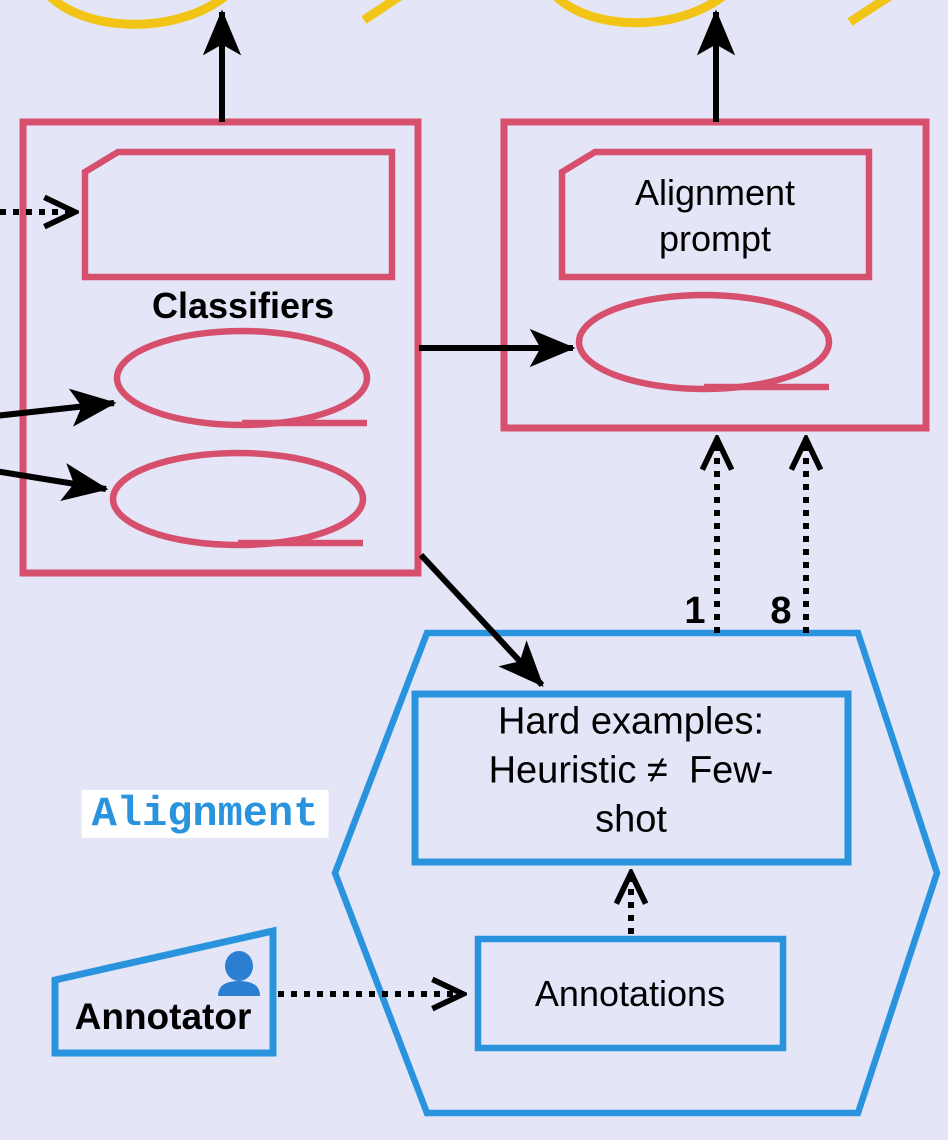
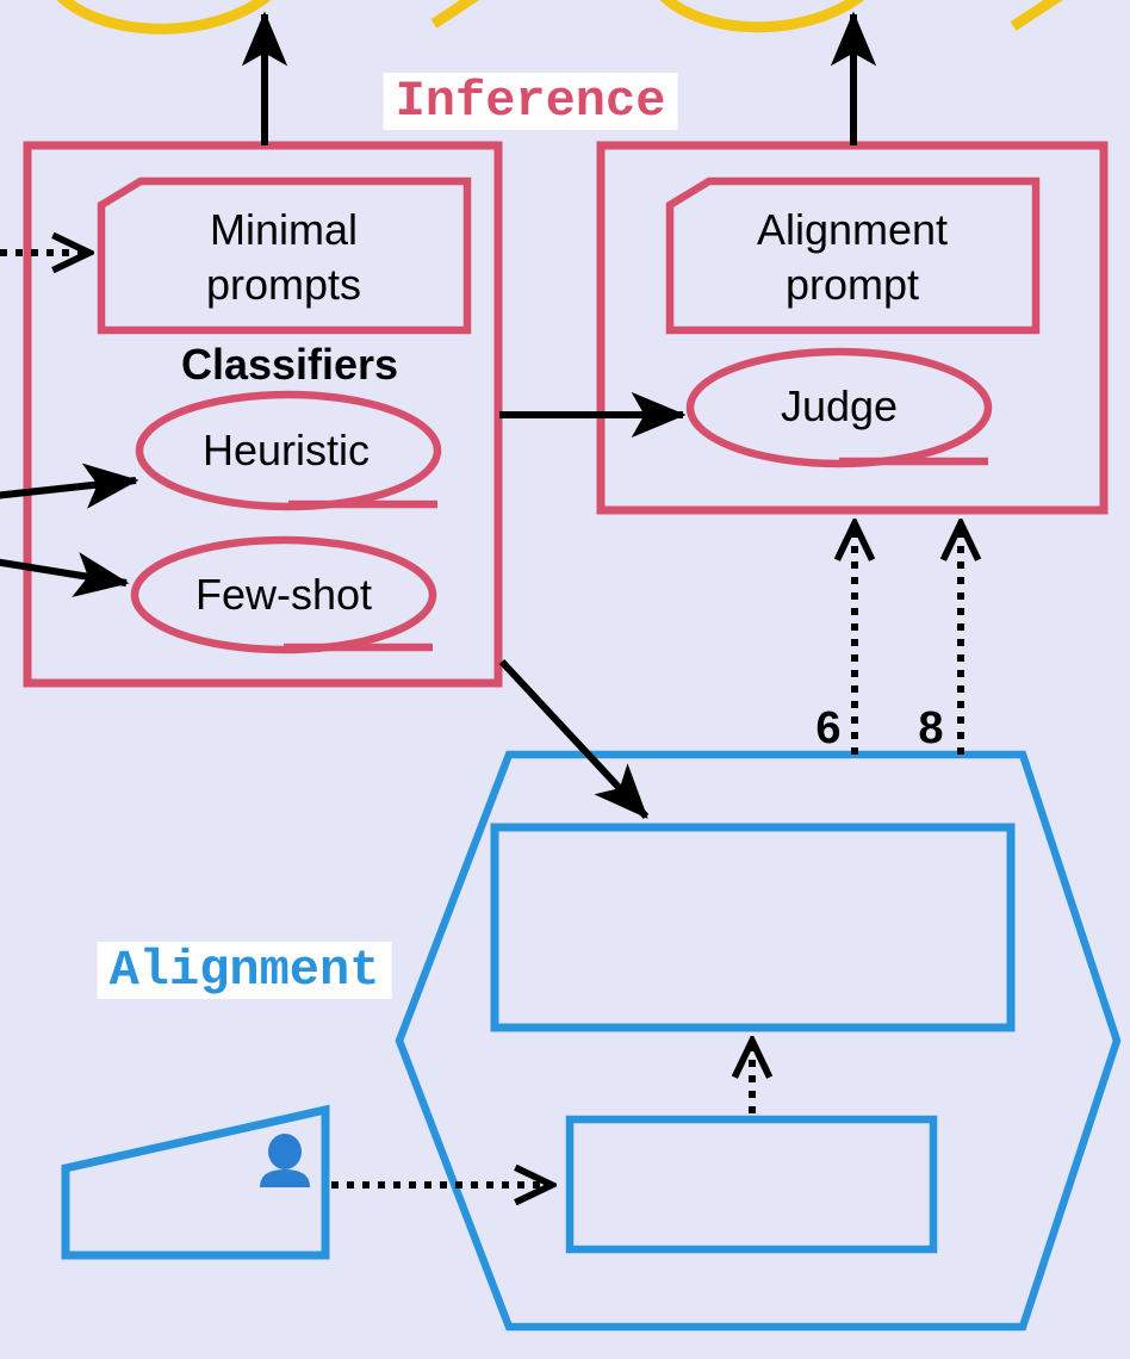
+ Inference
  Alignment
+ Minimal
+ prompts
  Classifiers
+ Heuristic
+ Few-shot
  Alignment
  prompt
+ Judge
- 1
+ 6
  8
- Hard examples:
- Heuristic ≠ Few-shot
- Annotations
- Annotator
